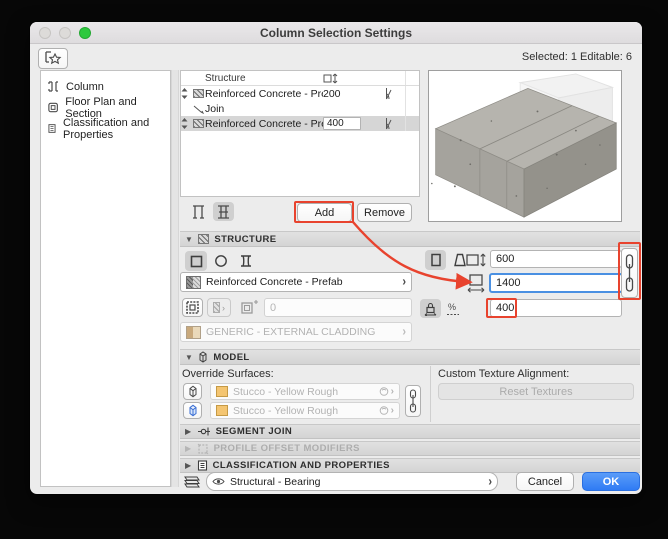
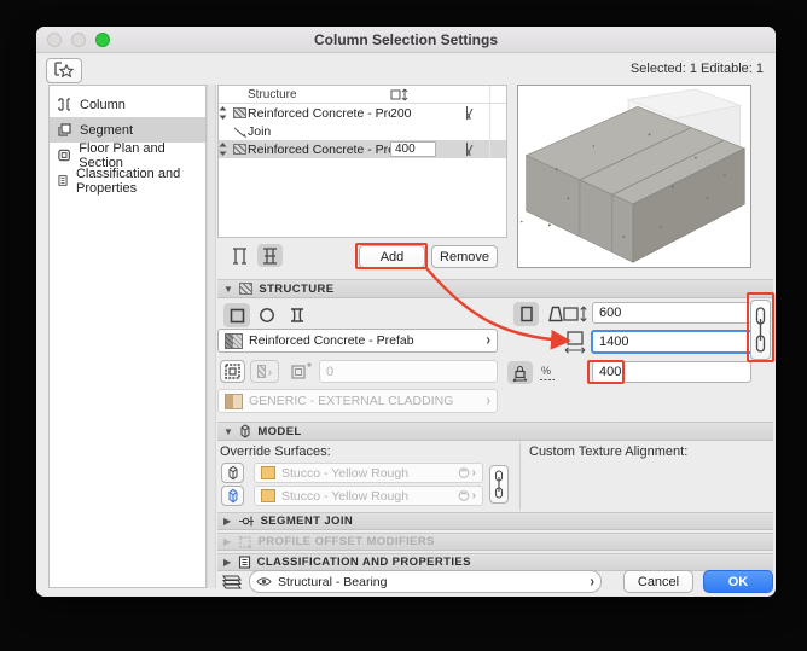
  Column Selection Settings
- Selected: 1 Editable: 6
+ Selected: 1 Editable: 1
  Column
+ Segment
  Floor Plan and Section
  Classification and Properties
  Structure
  Reinforced Concrete - Pr
  200
  Join
  Reinforced Concrete - Pr
  400
  Add
  Remove
  ▼
  STRUCTURE
  Reinforced Concrete - Prefab
  ›
  ›
  0
  GENERIC - EXTERNAL CLADDING
  ›
  600
  1400
  %
  400
  ▼
  MODEL
  Override Surfaces:
  Stucco - Yellow Rough
  ›
  Stucco - Yellow Rough
  ›
  Custom Texture Alignment:
- Reset Textures
  ▶
  SEGMENT JOIN
  ▶
  PROFILE OFFSET MODIFIERS
  ▶
  CLASSIFICATION AND PROPERTIES
  Structural - Bearing
  ›
  Cancel
  OK
